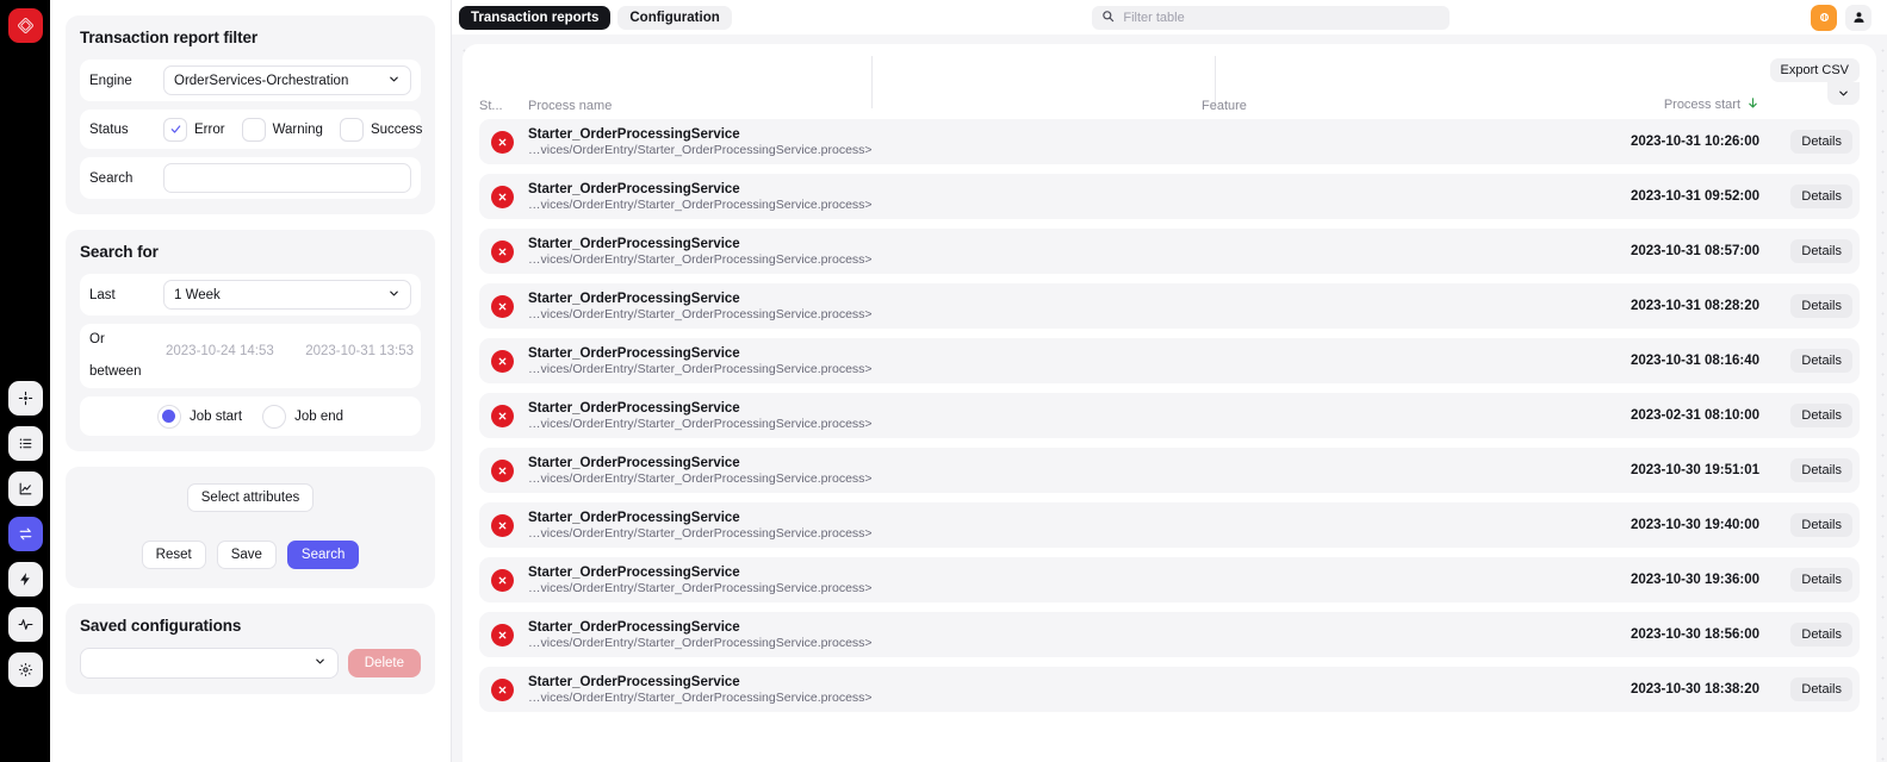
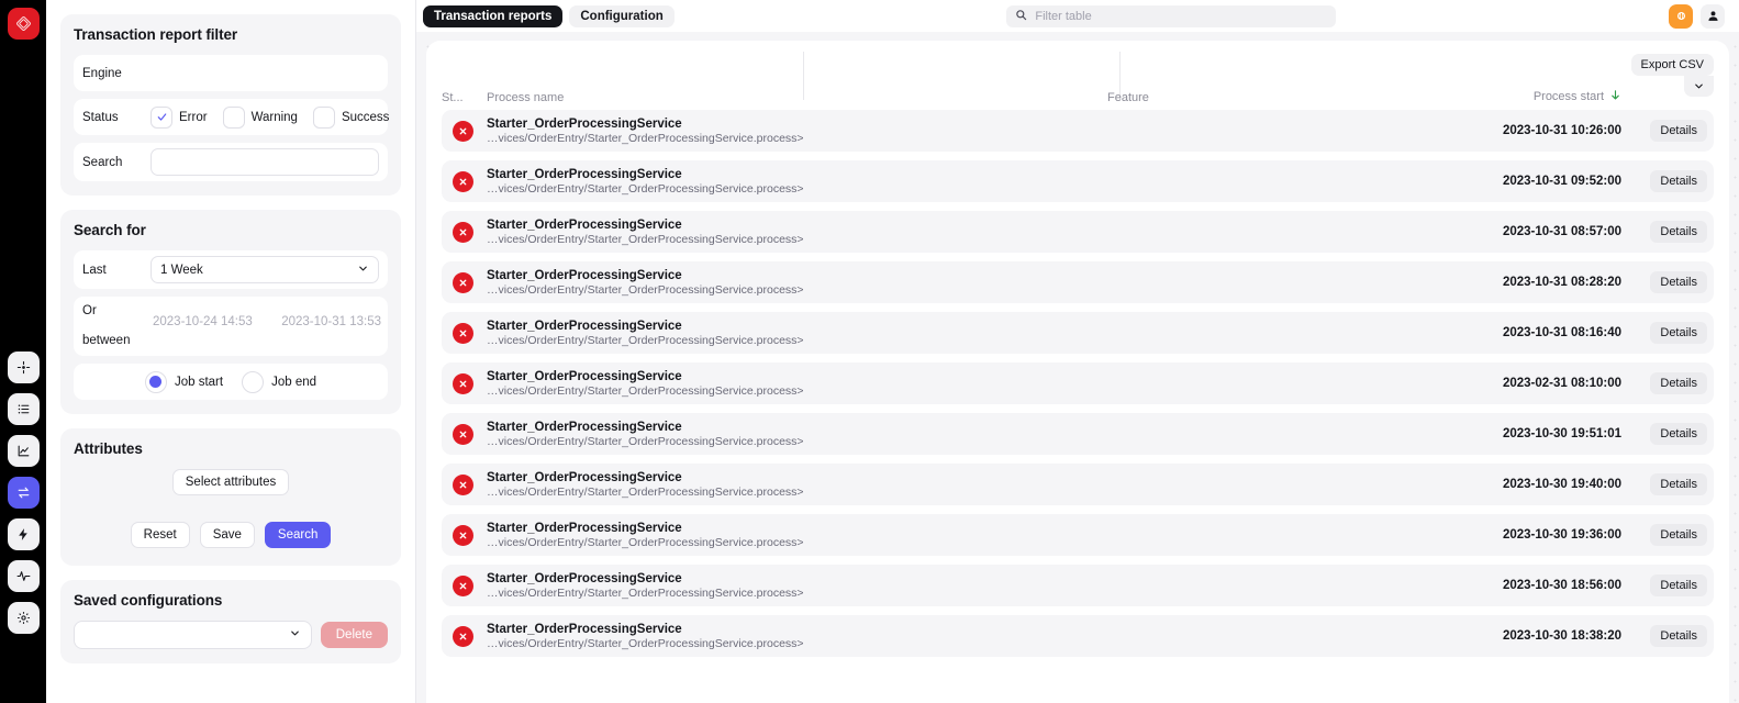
  Transaction report filter
  Engine
- OrderServices-Orchestration
  Status
  Error
  Warning
  Success
  Search
  Search for
  Last
  1 Week
  Or
  2023-10-24 14:53
  2023-10-31 13:53
  between
  Job start
  Job end
+ Attributes
  Select attributes
  Reset
  Save
  Search
  Saved configurations
  Delete
  Transaction reports
  Configuration
  Filter table
  Export CSV
  St...
  Process name
  Feature
  Process start
  Starter_OrderProcessingService
  …vices/OrderEntry/Starter_OrderProcessingService.process>
  2023-10-31 10:26:00
  Details
  Starter_OrderProcessingService
  …vices/OrderEntry/Starter_OrderProcessingService.process>
  2023-10-31 09:52:00
  Details
  Starter_OrderProcessingService
  …vices/OrderEntry/Starter_OrderProcessingService.process>
  2023-10-31 08:57:00
  Details
  Starter_OrderProcessingService
  …vices/OrderEntry/Starter_OrderProcessingService.process>
  2023-10-31 08:28:20
  Details
  Starter_OrderProcessingService
  …vices/OrderEntry/Starter_OrderProcessingService.process>
  2023-10-31 08:16:40
  Details
  Starter_OrderProcessingService
  …vices/OrderEntry/Starter_OrderProcessingService.process>
  2023-02-31 08:10:00
  Details
  Starter_OrderProcessingService
  …vices/OrderEntry/Starter_OrderProcessingService.process>
  2023-10-30 19:51:01
  Details
  Starter_OrderProcessingService
  …vices/OrderEntry/Starter_OrderProcessingService.process>
  2023-10-30 19:40:00
  Details
  Starter_OrderProcessingService
  …vices/OrderEntry/Starter_OrderProcessingService.process>
  2023-10-30 19:36:00
  Details
  Starter_OrderProcessingService
  …vices/OrderEntry/Starter_OrderProcessingService.process>
  2023-10-30 18:56:00
  Details
  Starter_OrderProcessingService
  …vices/OrderEntry/Starter_OrderProcessingService.process>
  2023-10-30 18:38:20
  Details
